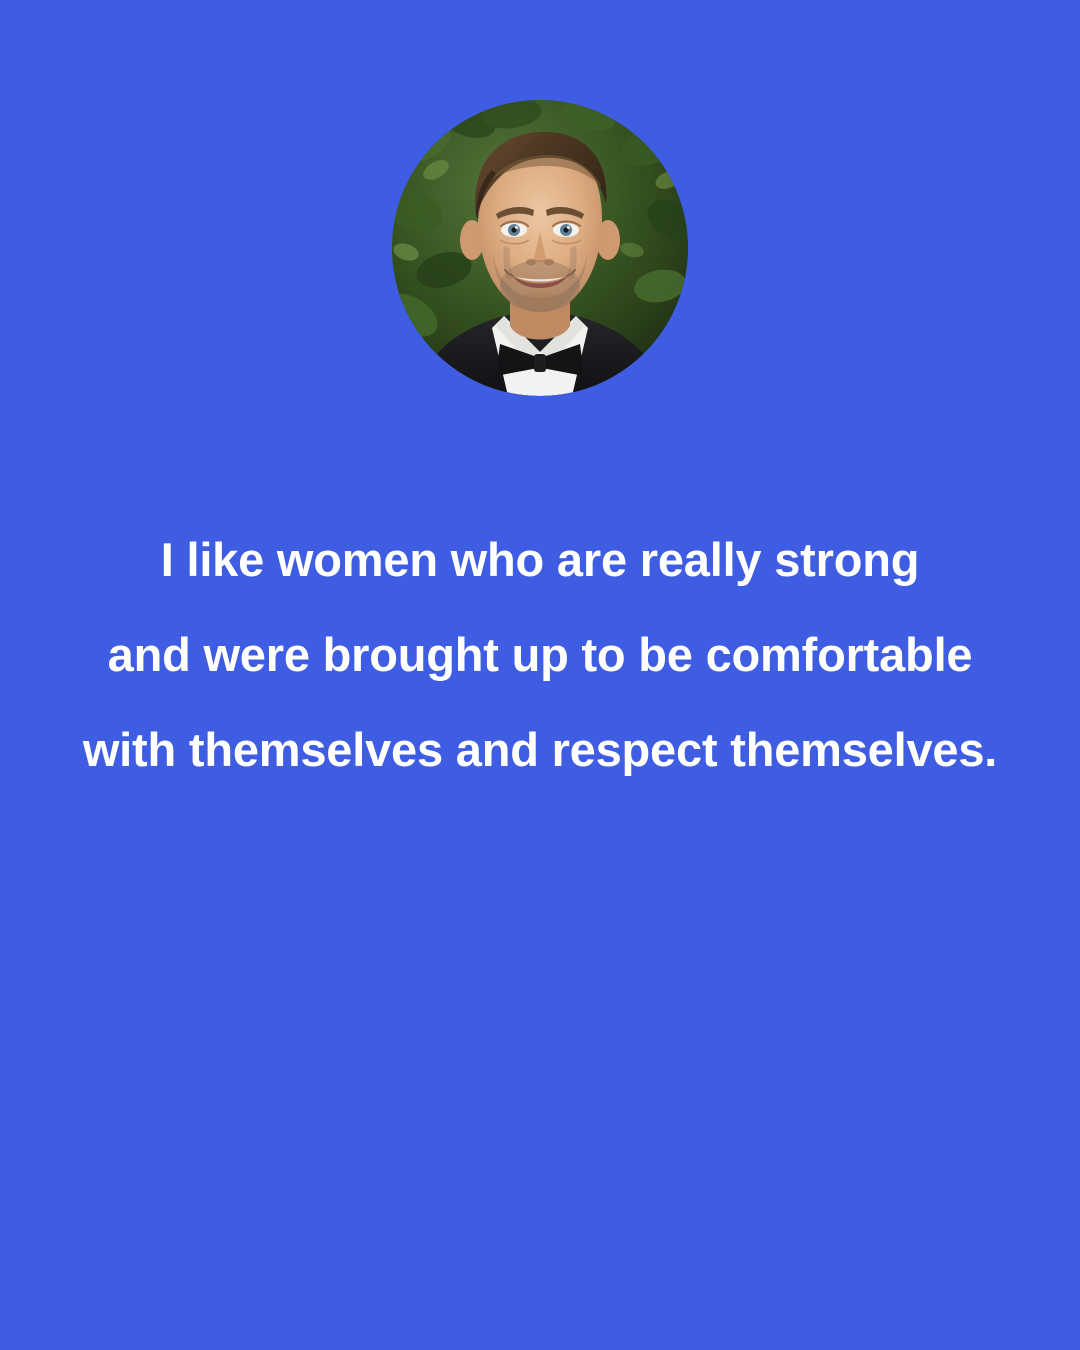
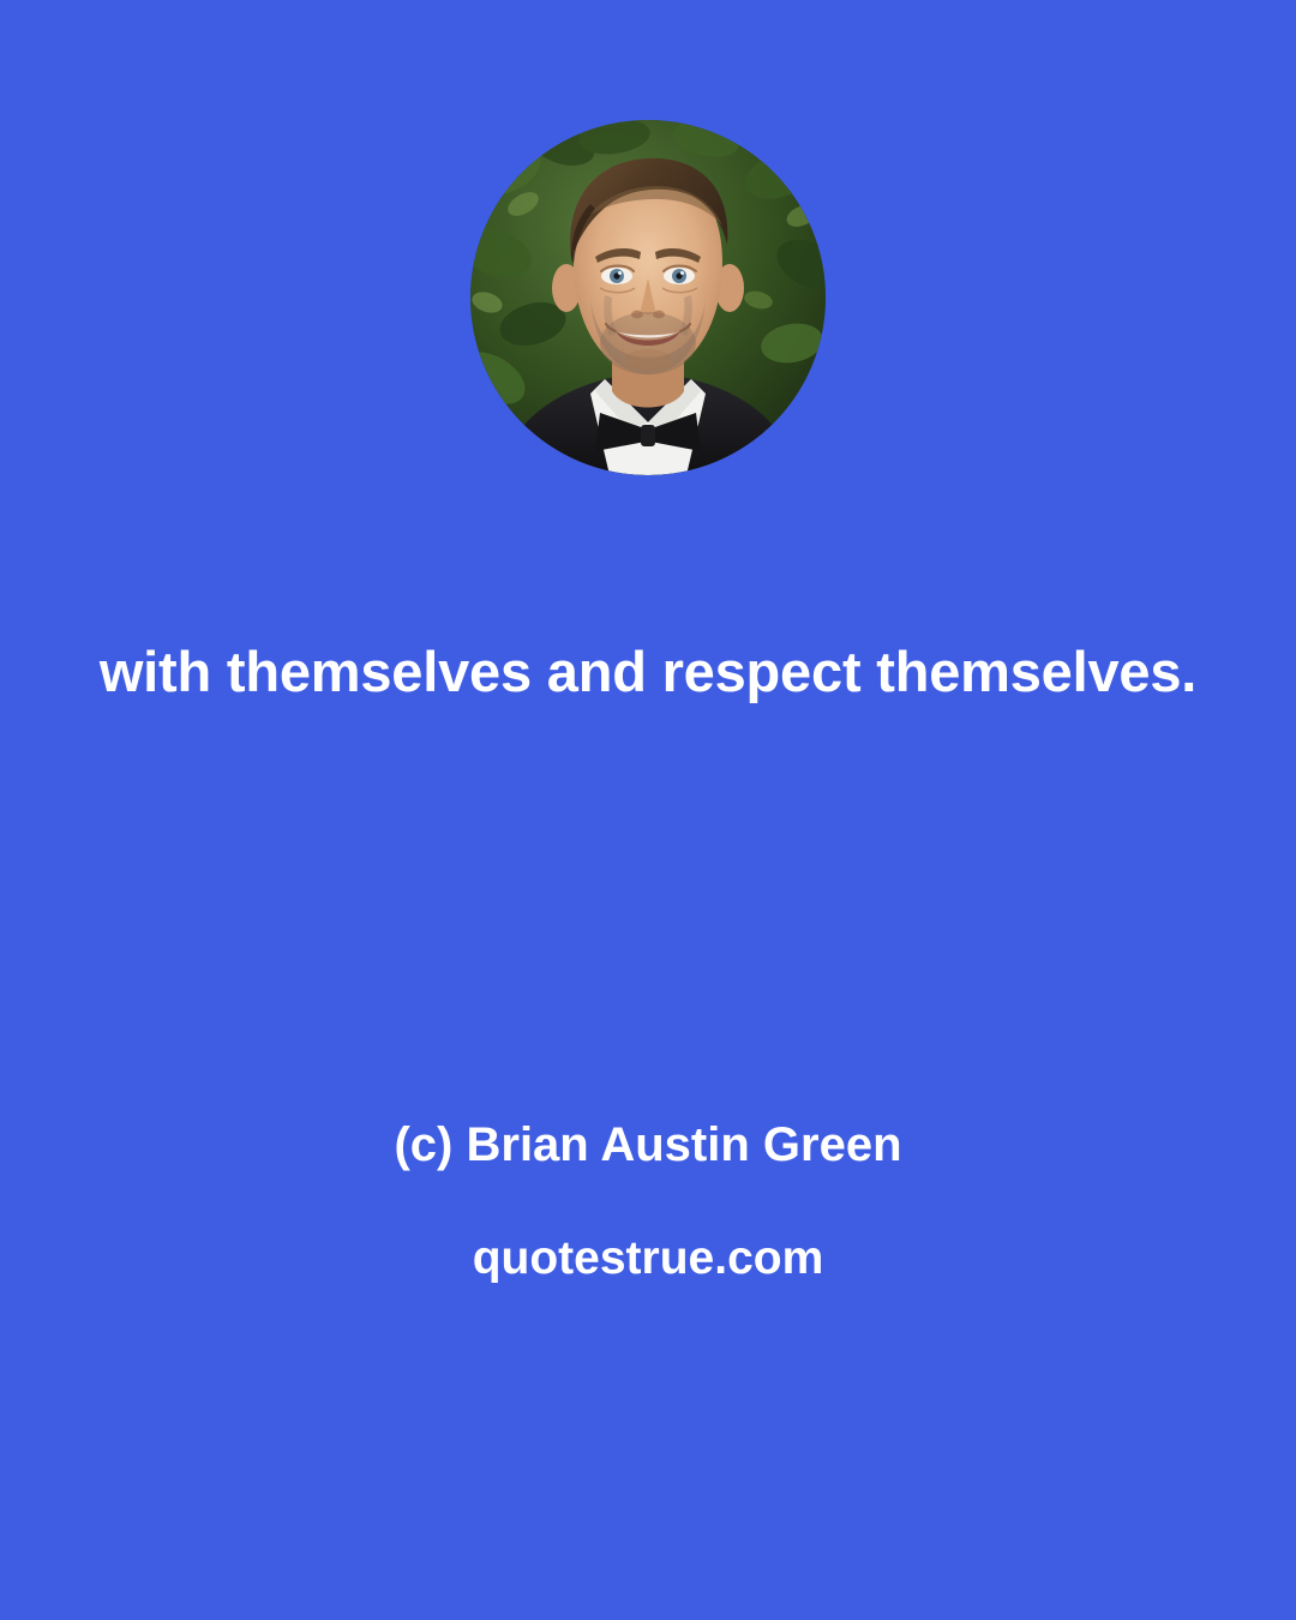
- I like women who are really strong
- and were brought up to be comfortable
  with themselves and respect themselves.
+ (c) Brian Austin Green
+ quotestrue.com
